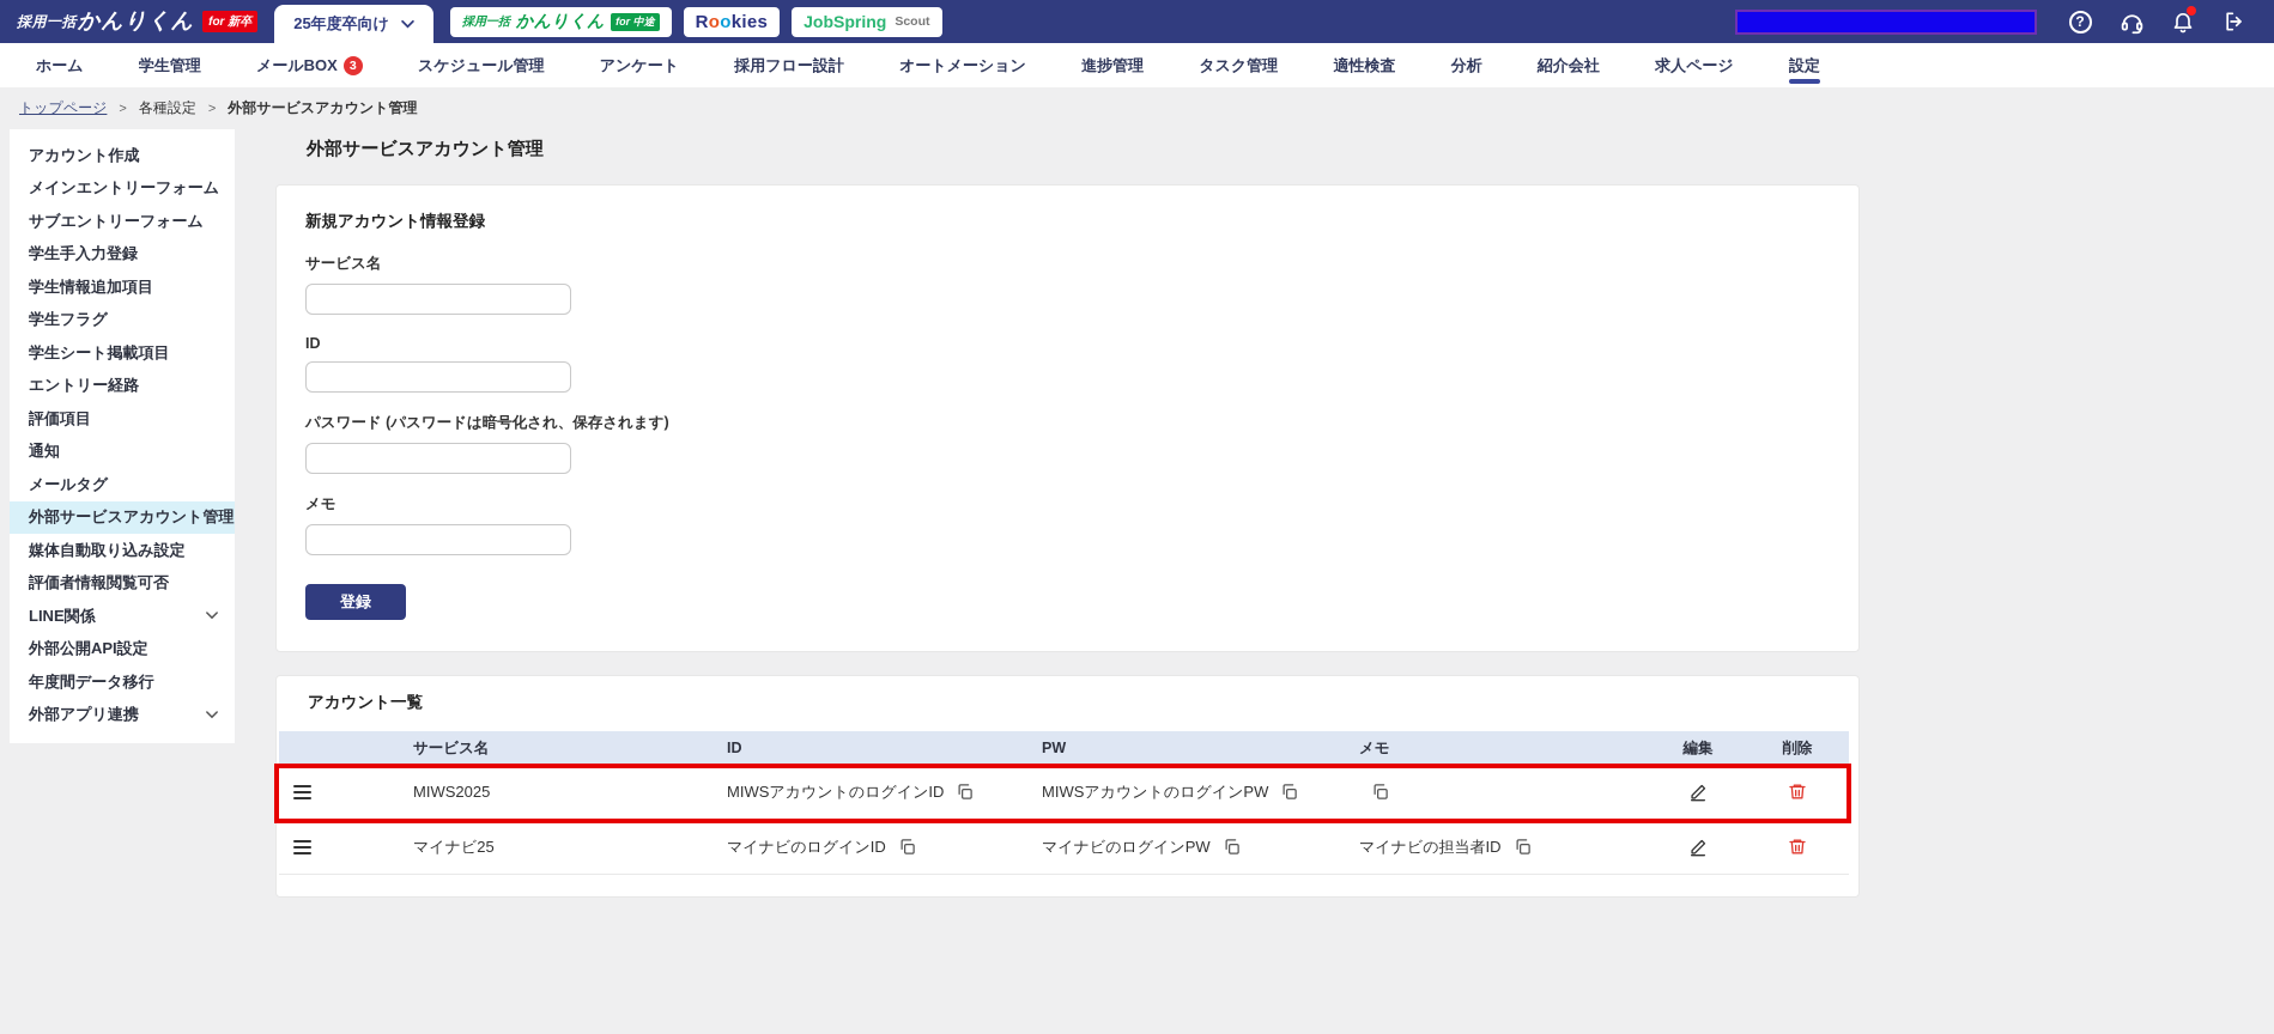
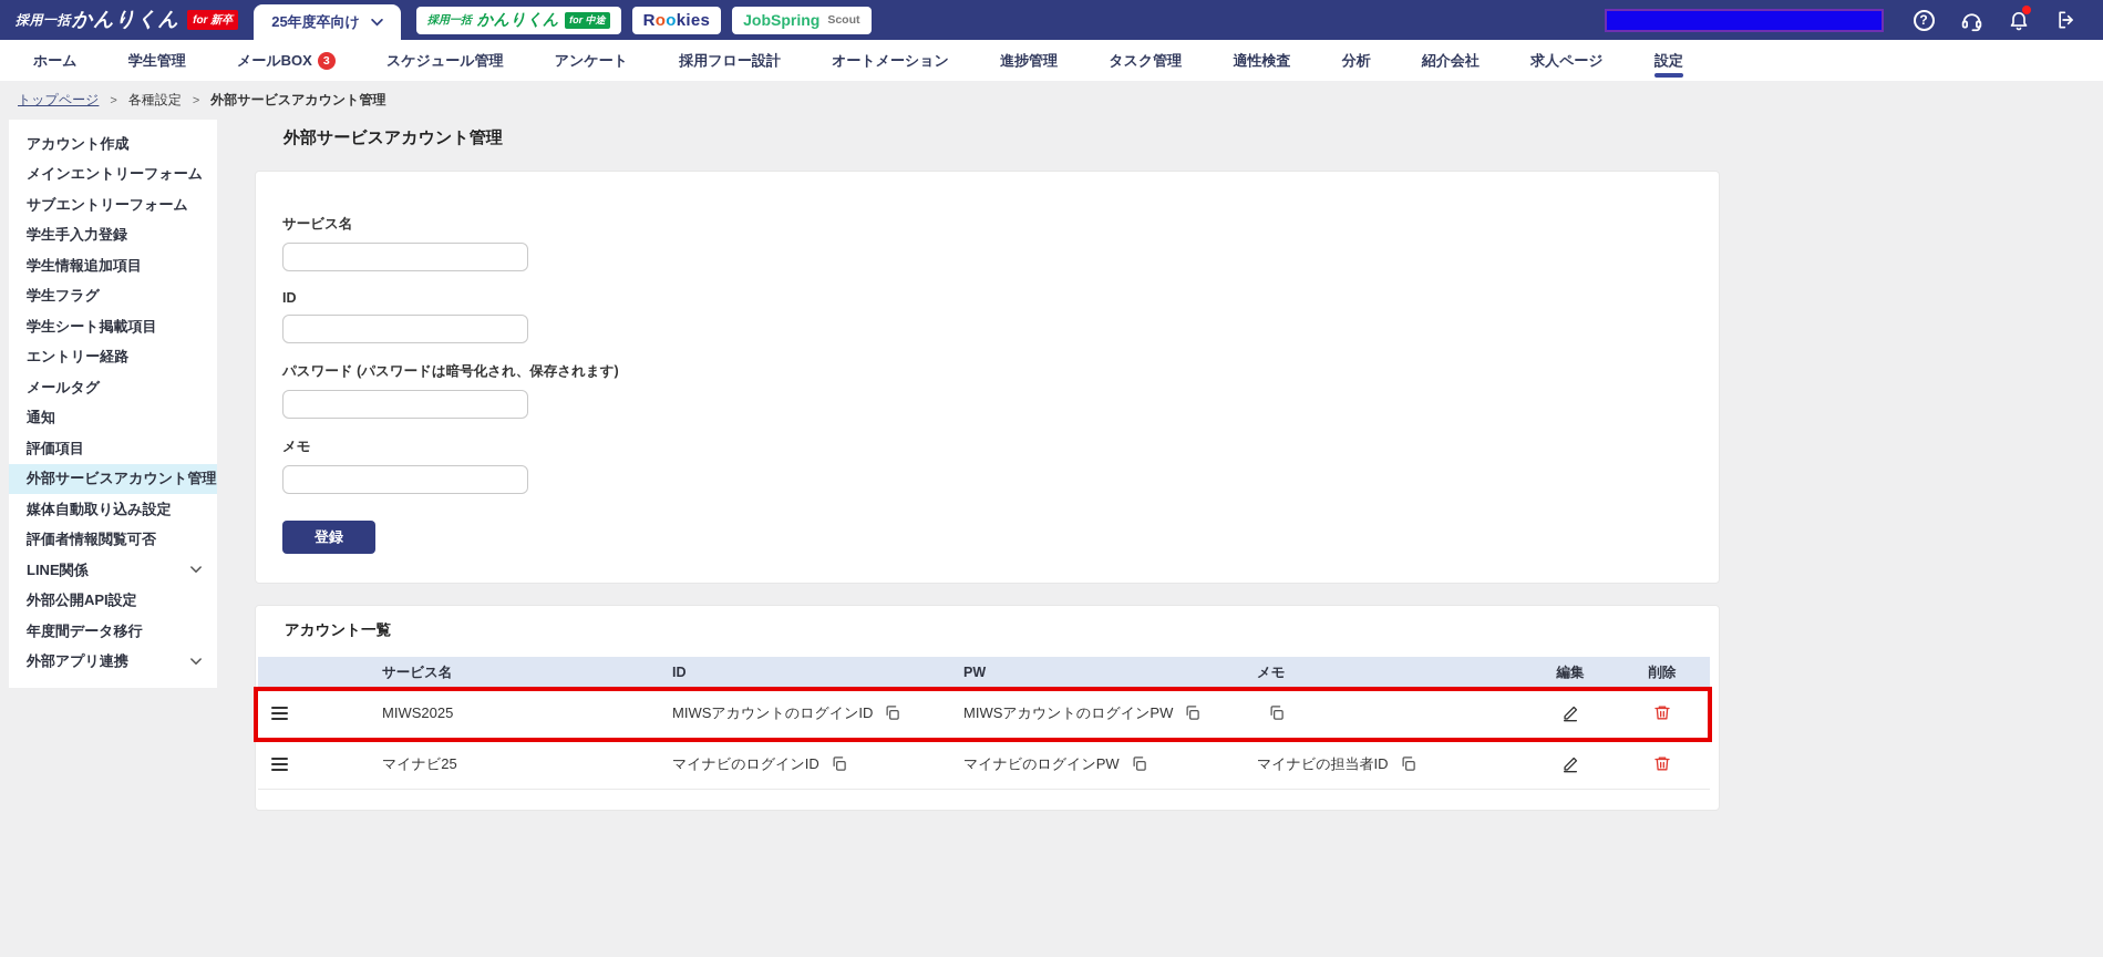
  採用一括
  かんりくん
  for 新卒
  25年度卒向け
  採用一括
  かんりくん
  for 中途
  Rookies
  JobSpring
  Scout
  ?
  ホーム
  学生管理
  メールBOX
  3
  スケジュール管理
  アンケート
  採用フロー設計
  オートメーション
  進捗管理
  タスク管理
  適性検査
  分析
  紹介会社
  求人ページ
  設定
  トップページ
  >
  各種設定
  >
  外部サービスアカウント管理
  アカウント作成
  メインエントリーフォーム
  サブエントリーフォーム
  学生手入力登録
  学生情報追加項目
  学生フラグ
  学生シート掲載項目
  エントリー経路
- 評価項目
+ メールタグ
  通知
- メールタグ
+ 評価項目
  外部サービスアカウント管理
  媒体自動取り込み設定
  評価者情報閲覧可否
  LINE関係
  外部公開API設定
  年度間データ移行
  外部アプリ連携
  外部サービスアカウント管理
- 新規アカウント情報登録
  サービス名
  ID
  パスワード (パスワードは暗号化され、保存されます)
  メモ
  登録
  アカウント一覧
  サービス名
  ID
  PW
  メモ
  編集
  削除
  MIWS2025
  MIWSアカウントのログインID
  MIWSアカウントのログインPW
  マイナビ25
  マイナビのログインID
  マイナビのログインPW
  マイナビの担当者ID
